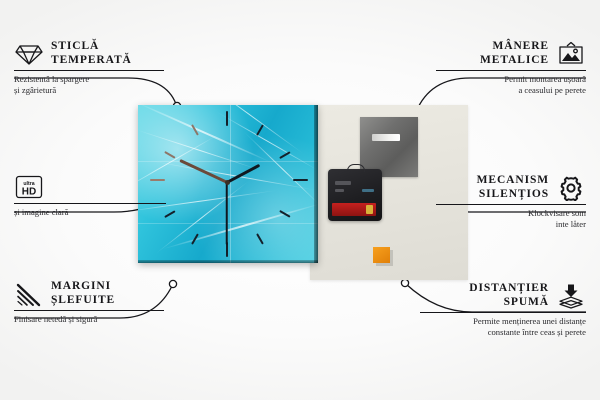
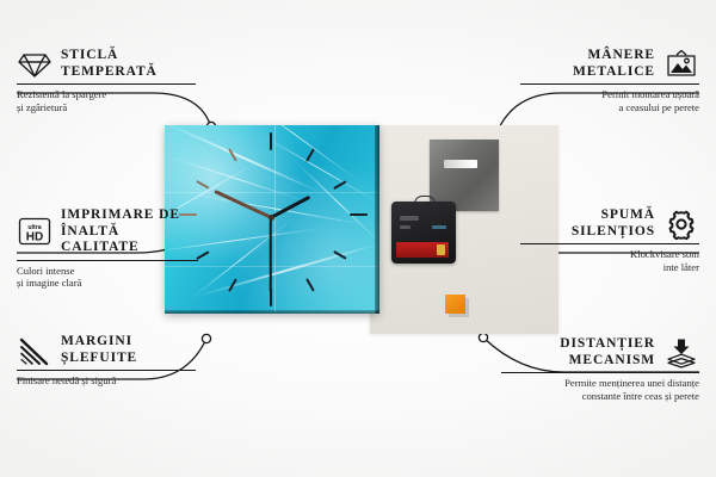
  STICLĂ
  TEMPERATĂ
  Rezistentă la spargere
  și zgârietură
  HD
+ IMPRIMARE DE
+ ÎNALTĂ CALITATE
+ Culori intense
  și imagine clară
  MARGINI
  ȘLEFUITE
  Finisare netedă și sigură
  MÂNERE
  METALICE
  Permit montarea ușoară
  a ceasului pe perete
- MECANISM
+ SPUMĂ
  SILENȚIOS
  Klockvisare som
  inte låter
  DISTANȚIER
- SPUMĂ
+ MECANISM
  Permite menținerea unei distanțe
  constante între ceas și perete
